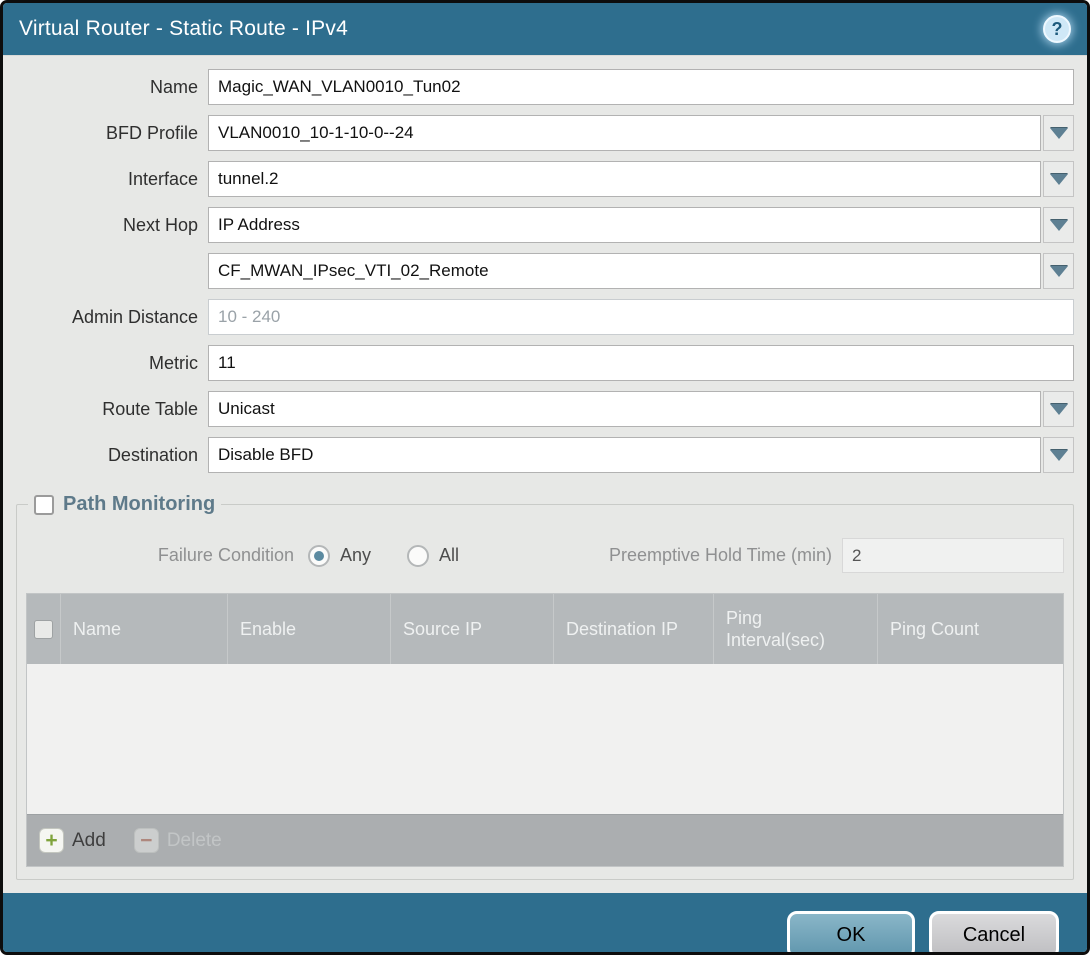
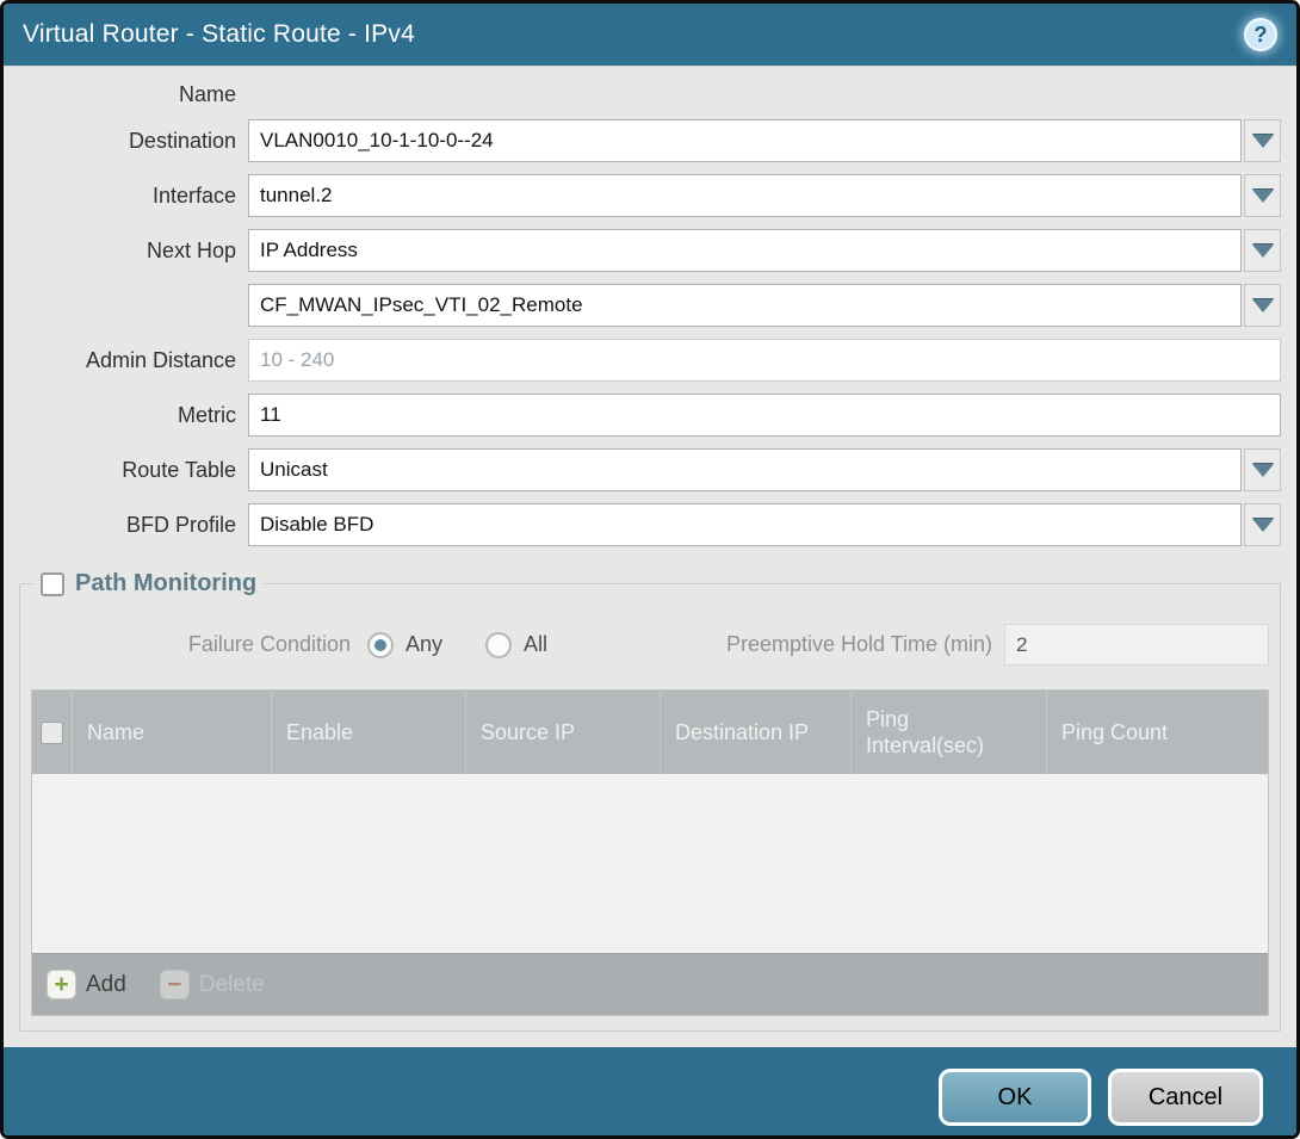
  Virtual Router - Static Route - IPv4
  ?
  Name
- Magic_WAN_VLAN0010_Tun02
- BFD Profile
+ Destination
  VLAN0010_10-1-10-0--24
  Interface
  tunnel.2
  Next Hop
  IP Address
  CF_MWAN_IPsec_VTI_02_Remote
  Admin Distance
  10 - 240
  Metric
  11
  Route Table
  Unicast
- Destination
+ BFD Profile
  Disable BFD
  Path Monitoring
  Failure Condition
  Any
  All
  Preemptive Hold Time (min)
  2
  Name
  Enable
  Source IP
  Destination IP
  Ping Interval(sec)
  Ping Count
  +
  Add
  −
  OK
  Cancel
